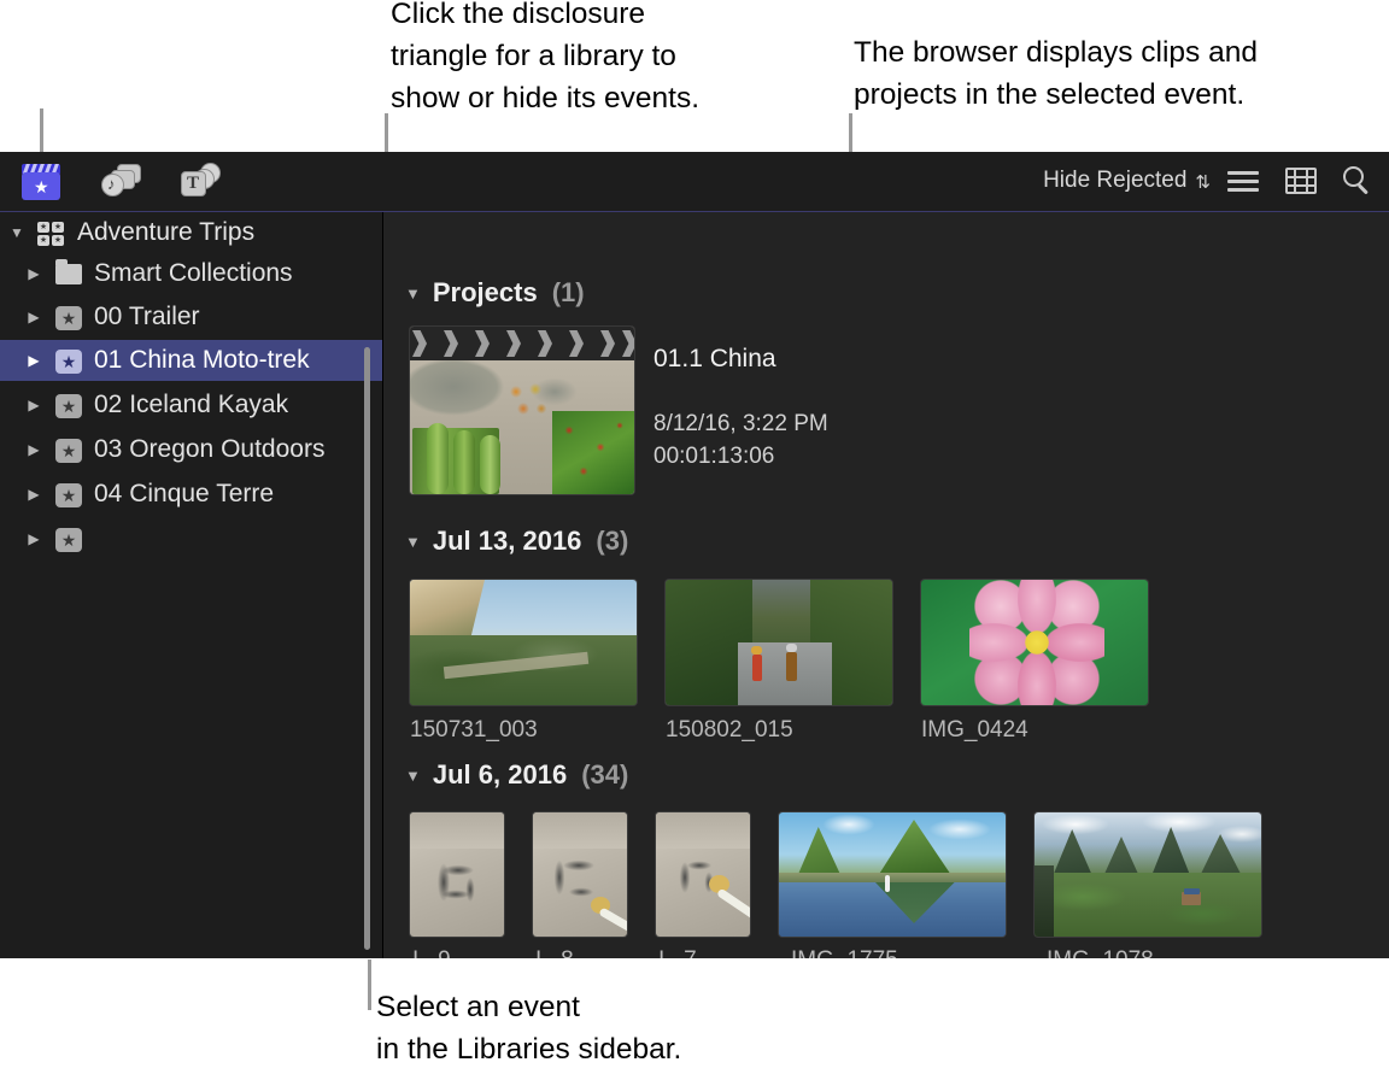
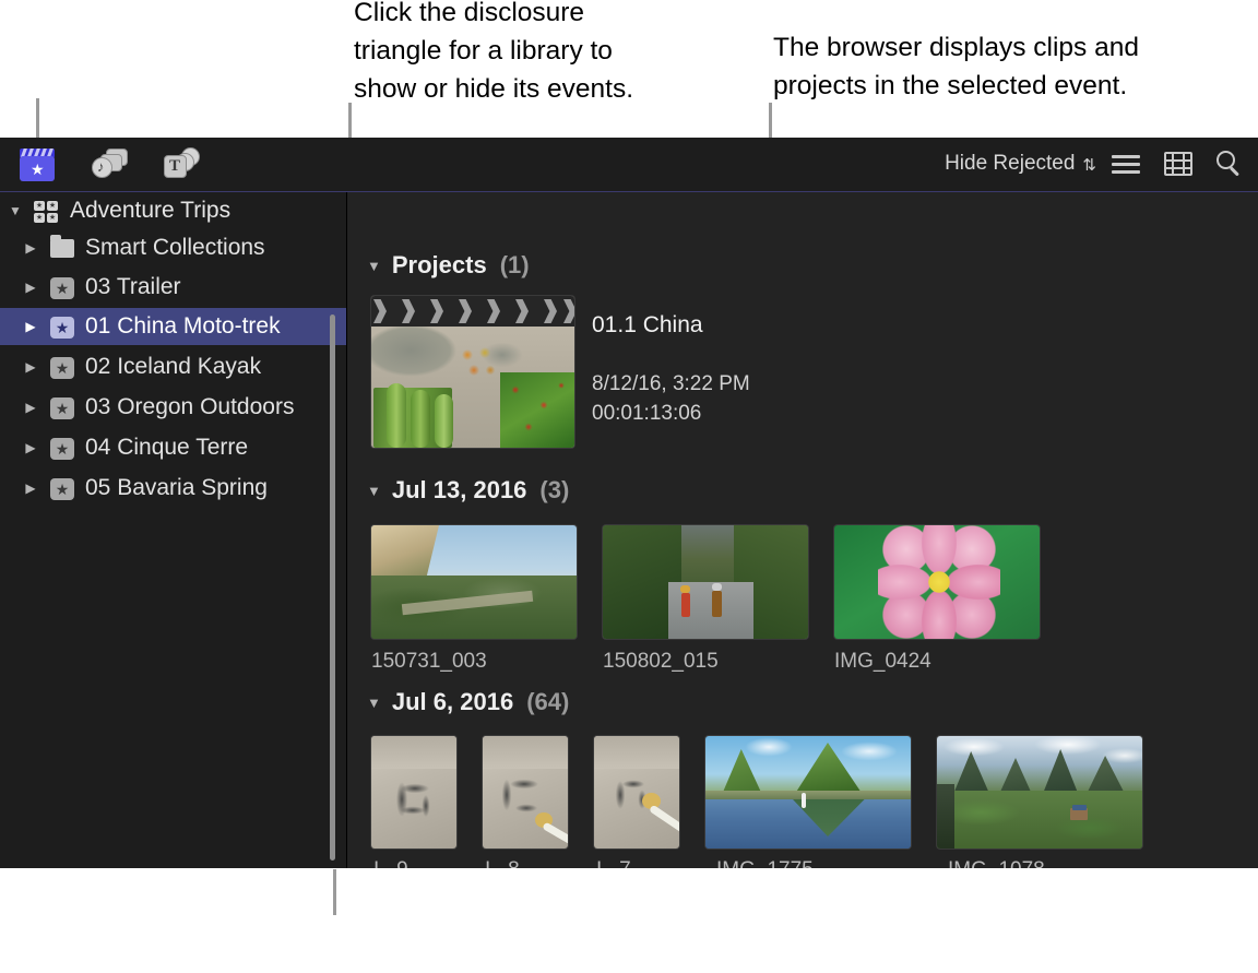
  Click the disclosure
  triangle for a library to
  show or hide its events.
  The browser displays clips and
  projects in the selected event.
- Select an event
- in the Libraries sidebar.
  ★
  ♪
  T
  Hide Rejected ⇅
  ▼
  Adventure Trips
  ▶
  Smart Collections
  ▶
  ★
- 00 Trailer
+ 03 Trailer
  ▶
  ★
  01 China Moto-trek
  ▶
  ★
  02 Iceland Kayak
  ▶
  ★
  03 Oregon Outdoors
  ▶
  ★
  04 Cinque Terre
  ▶
  ★
+ 05 Bavaria Spring
  ▼
  Projects
  (1)
  01.1 China
  8/12/16, 3:22 PM
  00:01:13:06
  ▼
  Jul 13, 2016
  (3)
  150731_003
  150802_015
  IMG_0424
  ▼
  Jul 6, 2016
- (34)
+ (64)
